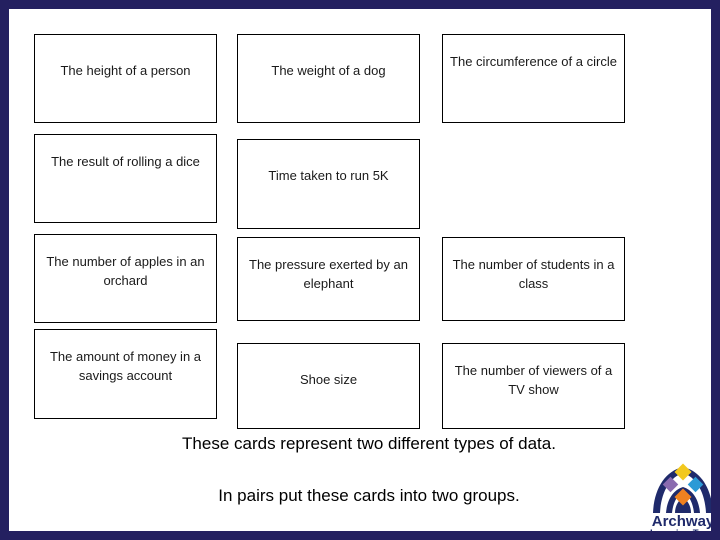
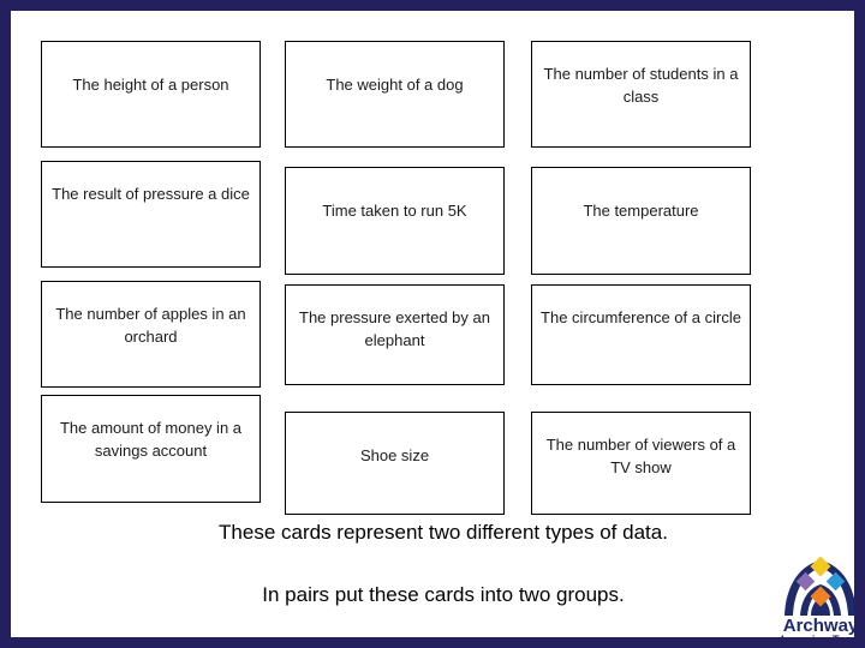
  The height of a person
  The weight of a dog
- The circumference of a circle
+ The number of students in a class
- The result of rolling a dice
+ The result of pressure a dice
  Time taken to run 5K
+ The temperature
  The number of apples in an orchard
  The pressure exerted by an elephant
- The number of students in a class
+ The circumference of a circle
  The amount of money in a savings account
  Shoe size
  The number of viewers of a TV show
  These cards represent two different types of data.
  In pairs put these cards into two groups.
  Archway
